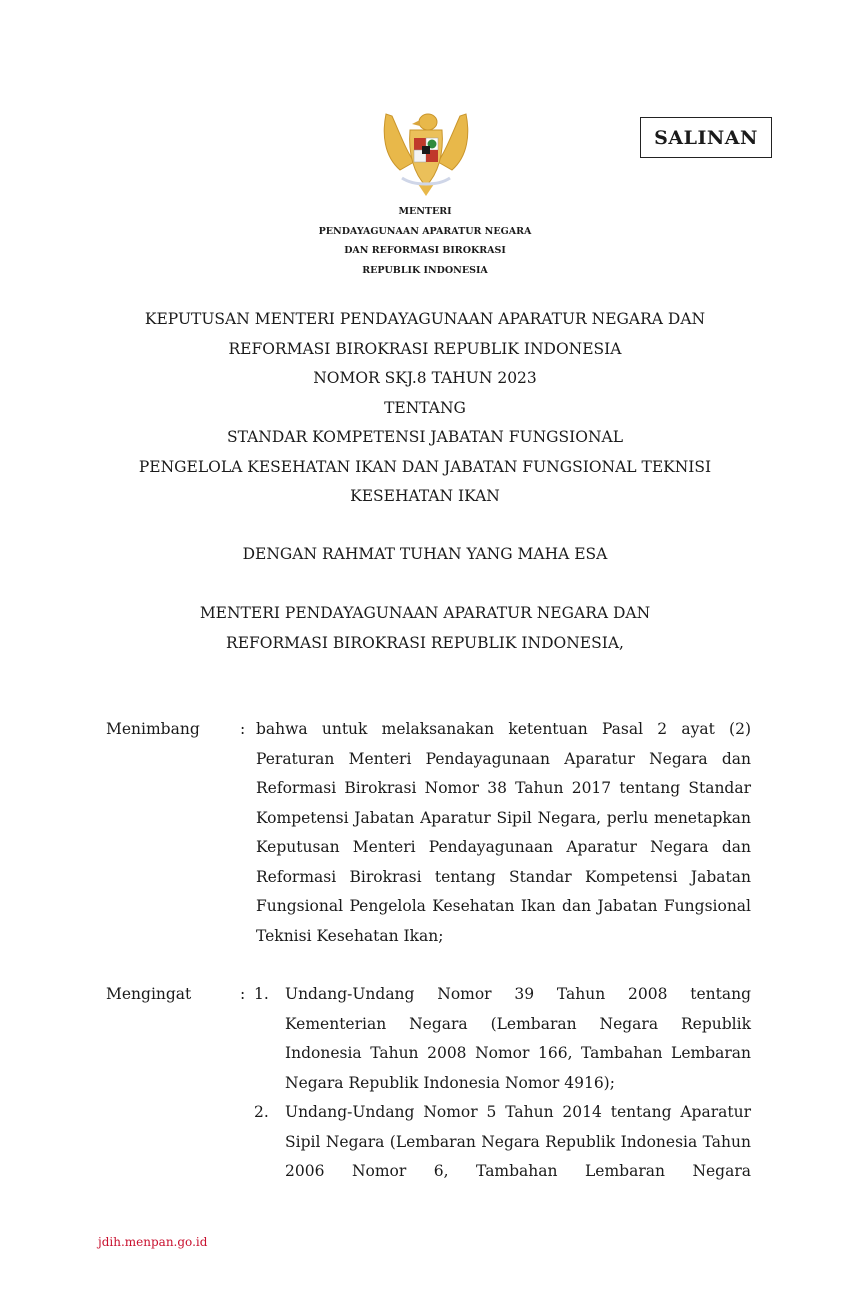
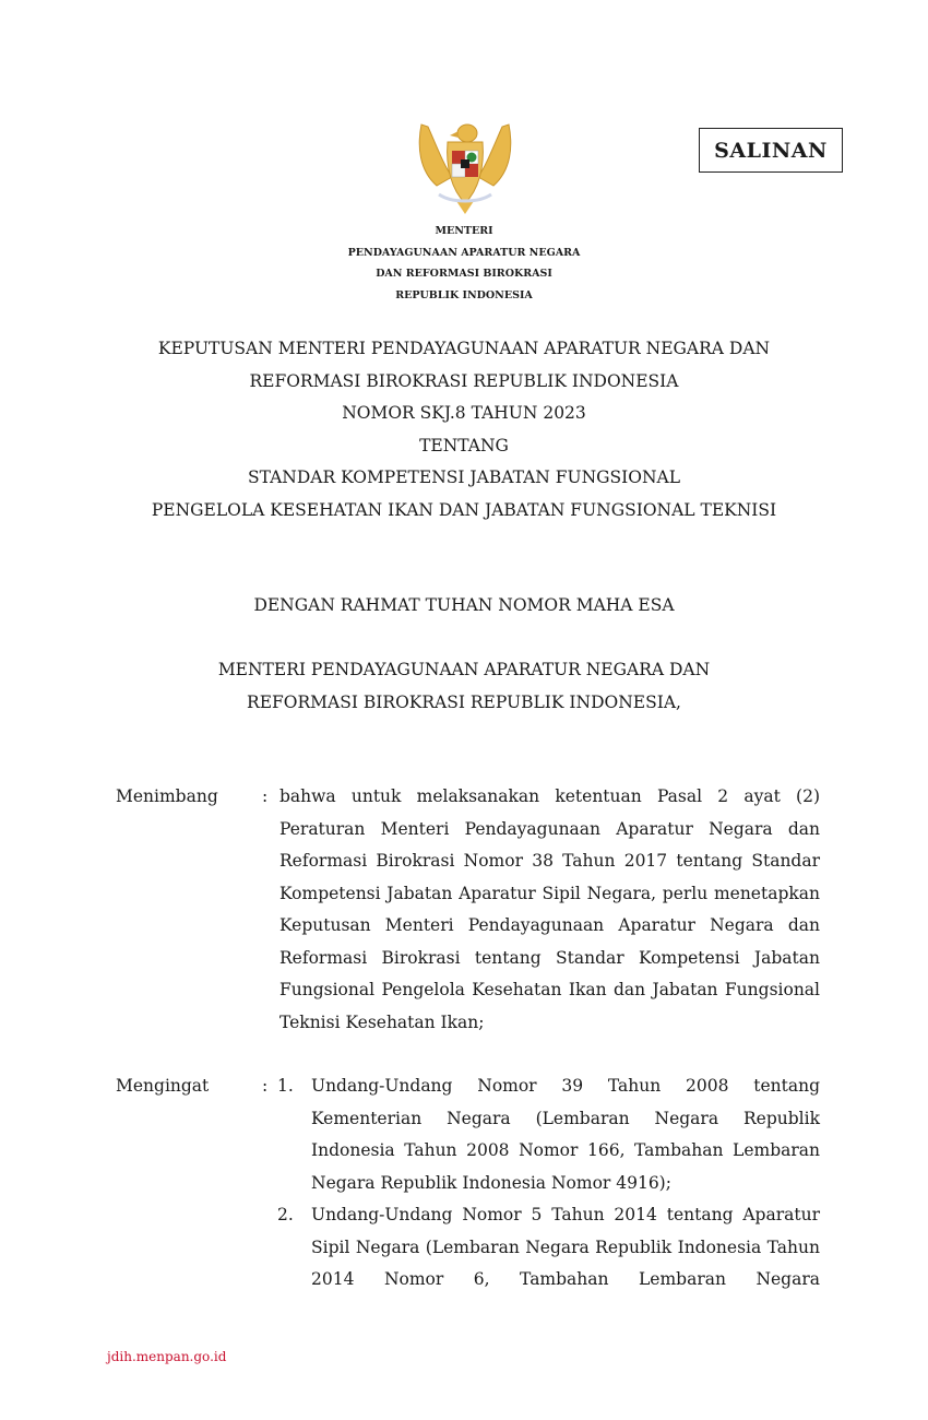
  SALINAN
  MENTERI
  PENDAYAGUNAAN APARATUR NEGARA
  DAN REFORMASI BIROKRASI
  REPUBLIK INDONESIA
  KEPUTUSAN MENTERI PENDAYAGUNAAN APARATUR NEGARA DAN
  REFORMASI BIROKRASI REPUBLIK INDONESIA
  NOMOR SKJ.8 TAHUN 2023
  TENTANG
  STANDAR KOMPETENSI JABATAN FUNGSIONAL
  PENGELOLA KESEHATAN IKAN DAN JABATAN FUNGSIONAL TEKNISI
- KESEHATAN IKAN
- DENGAN RAHMAT TUHAN YANG MAHA ESA
+ DENGAN RAHMAT TUHAN NOMOR MAHA ESA
  MENTERI PENDAYAGUNAAN APARATUR NEGARA DAN
  REFORMASI BIROKRASI REPUBLIK INDONESIA,
  Menimbang
  :
  bahwa untuk melaksanakan ketentuan Pasal 2 ayat (2) Peraturan Menteri Pendayagunaan Aparatur Negara dan Reformasi Birokrasi Nomor 38 Tahun 2017 tentang Standar Kompetensi Jabatan Aparatur Sipil Negara, perlu menetapkan Keputusan Menteri Pendayagunaan Aparatur Negara dan Reformasi Birokrasi tentang Standar Kompetensi Jabatan Fungsional Pengelola Kesehatan Ikan dan Jabatan Fungsional Teknisi Kesehatan Ikan;
  Mengingat
  :
  1.
  Undang-Undang Nomor 39 Tahun 2008 tentang Kementerian Negara (Lembaran Negara Republik Indonesia Tahun 2008 Nomor 166, Tambahan Lembaran Negara Republik Indonesia Nomor 4916);
  2.
- Undang-Undang Nomor 5 Tahun 2014 tentang Aparatur Sipil Negara (Lembaran Negara Republik Indonesia Tahun 2006 Nomor 6, Tambahan Lembaran Negara
+ Undang-Undang Nomor 5 Tahun 2014 tentang Aparatur Sipil Negara (Lembaran Negara Republik Indonesia Tahun 2014 Nomor 6, Tambahan Lembaran Negara
  jdih.menpan.go.id
